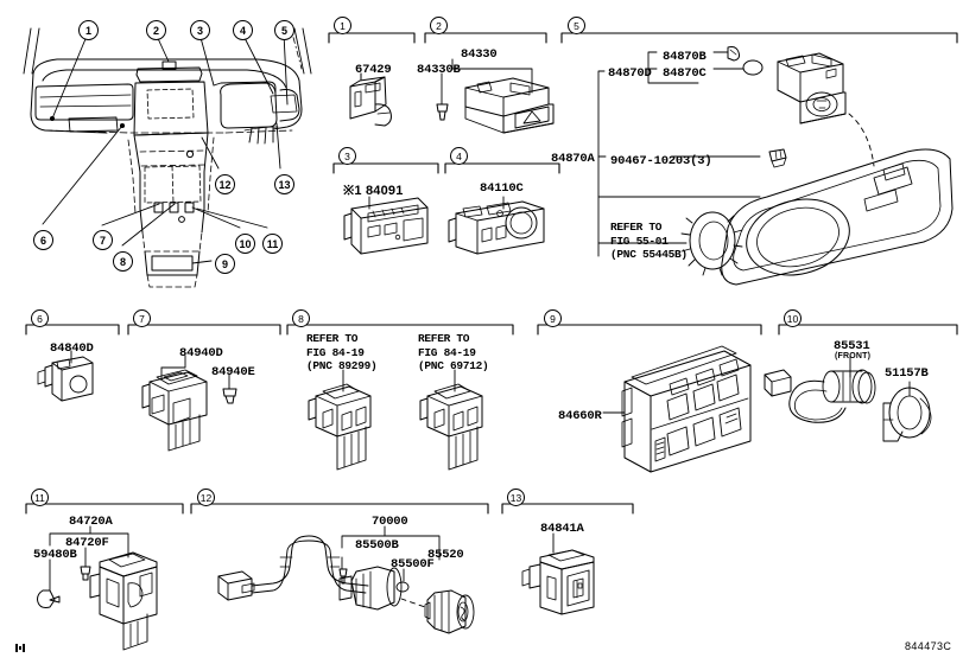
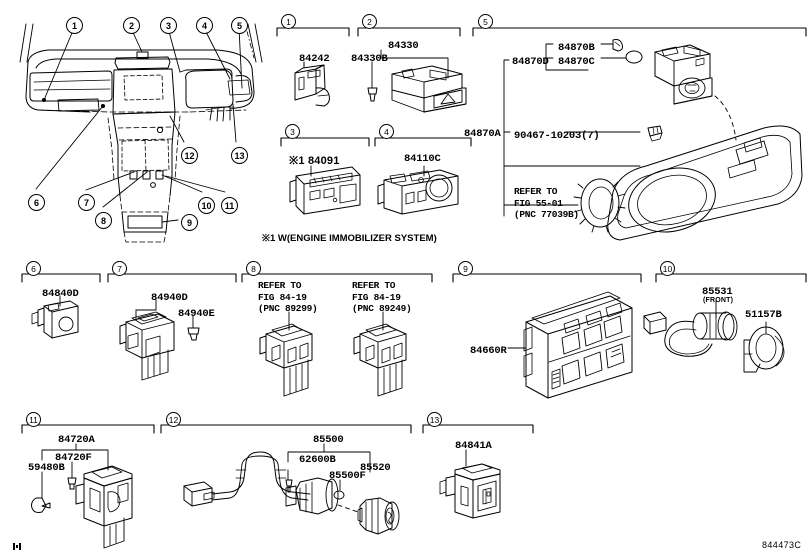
  1
  2
  3
  4
  5
  6
  7
  8
  9
  10
  11
  12
  13
  1
- 67429
+ 84242
  2
  84330
  84330B
  3
  ※1 84091
  4
  84110C
  5
  84870B
  84870D
  84870C
  84870A
- 90467-10203(3)
+ 90467-10203(7)
  REFER TO
  FIG 55-01
- (PNC 55445B)
+ (PNC 77039B)
  6
  84840D
  7
  84940D
  84940E
  8
  REFER TO
  FIG 84-19
  (PNC 89299)
  REFER TO
  FIG 84-19
- (PNC 69712)
+ (PNC 89249)
  9
  84660R
  10
  85531
  51157B
  11
  84720A
  84720F
  59480B
  12
- 70000
+ 85500
- 85500B
+ 62600B
  85500F
  85520
  13
  84841A
+ ※1 W(ENGINE IMMOBILIZER SYSTEM)
  844473C
